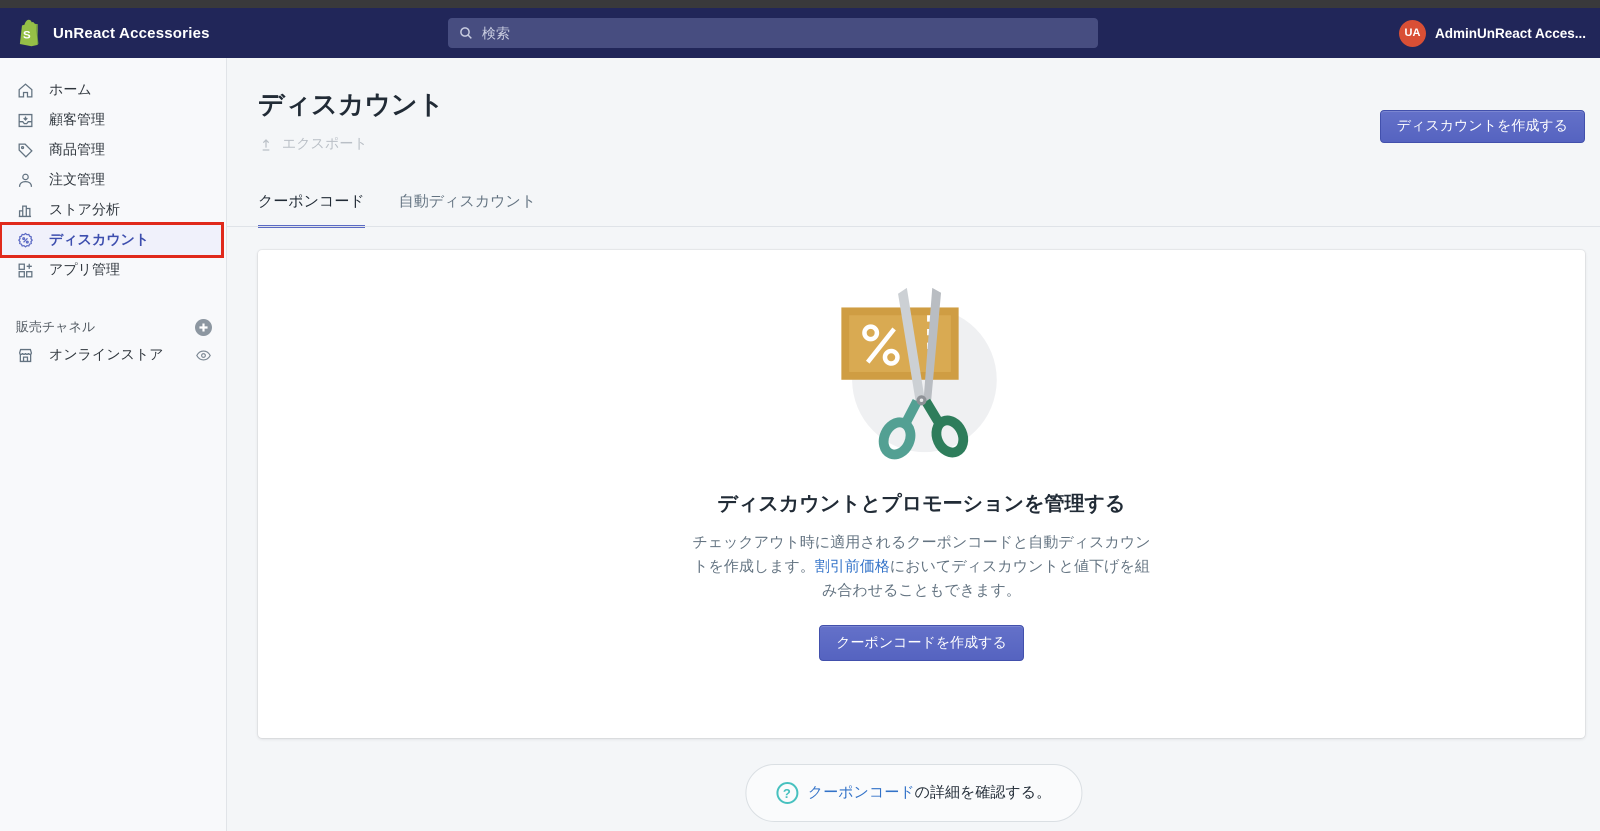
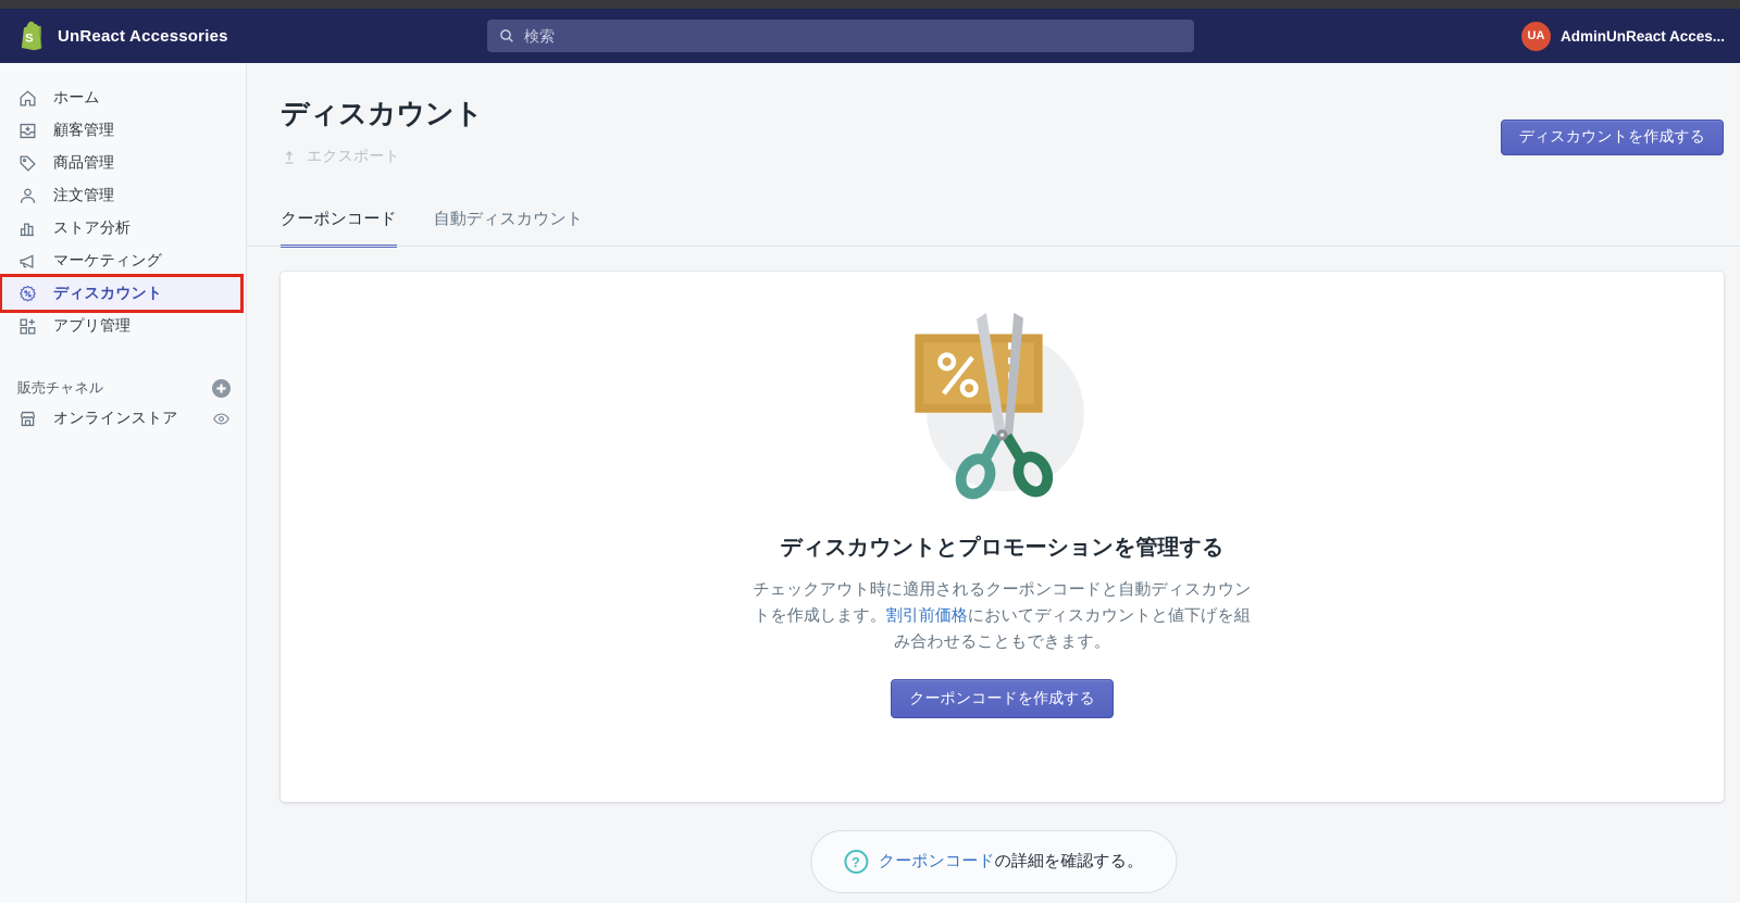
  S
  UnReact Accessories
  検索
  UA
  AdminUnReact Acces...
  ホーム
  顧客管理
  商品管理
  注文管理
  ストア分析
+ マーケティング
  ディスカウント
  アプリ管理
  販売チャネル
  オンラインストア
  ディスカウント
  エクスポート
  ディスカウントを作成する
  クーポンコード
  自動ディスカウント
  ディスカウントとプロモーションを管理する
  チェックアウト時に適用されるクーポンコードと自動ディスカウントを作成します。割引前価格においてディスカウントと値下げを組み合わせることもできます。
  クーポンコードを作成する
  ?
  クーポンコードの詳細を確認する。
